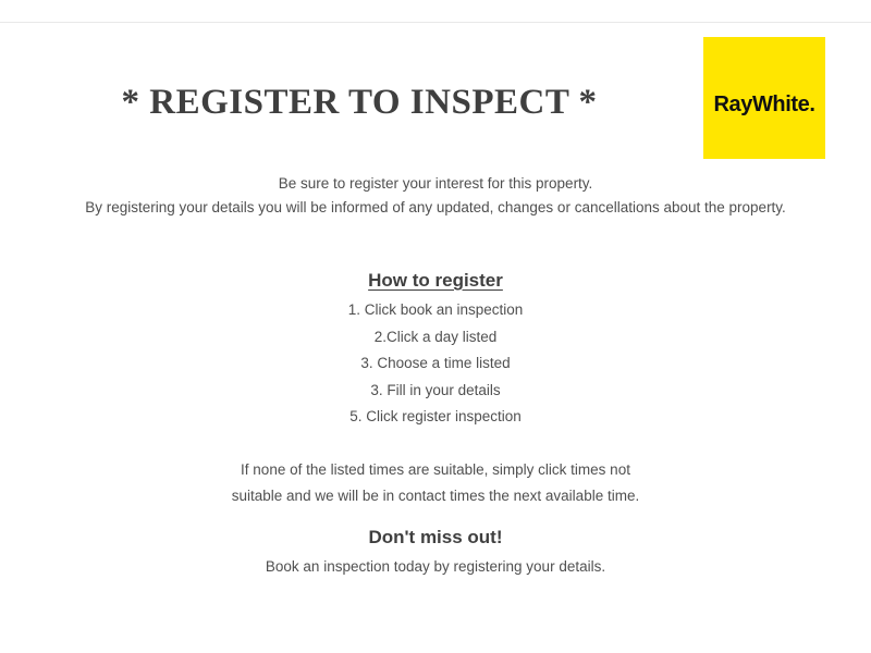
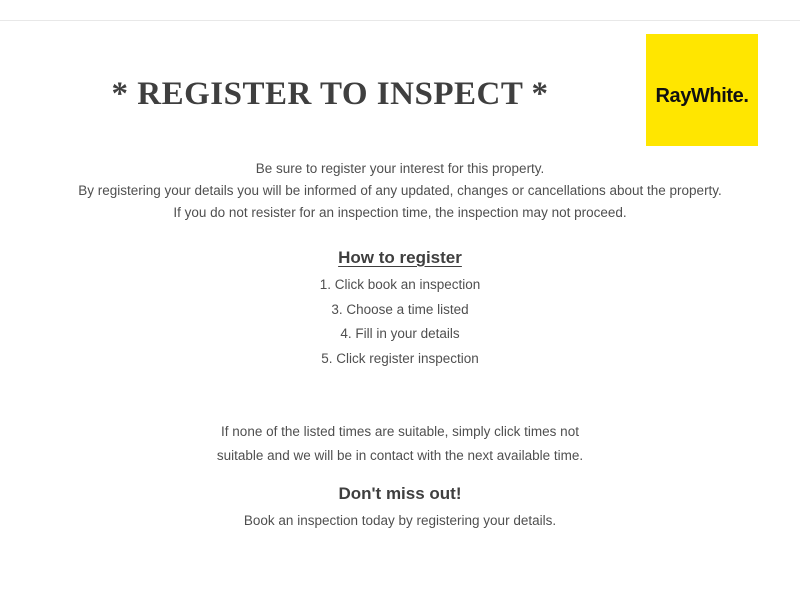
  RayWhite.
  * REGISTER TO INSPECT *
  Be sure to register your interest for this property.
  By registering your details you will be informed of any updated, changes or cancellations about the property.
+ If you do not resister for an inspection time, the inspection may not proceed.
  How to register
  1. Click book an inspection
- 2.Click a day listed
  3. Choose a time listed
- 3. Fill in your details
+ 4. Fill in your details
  5. Click register inspection
  If none of the listed times are suitable, simply click times not
- suitable and we will be in contact times the next available time.
+ suitable and we will be in contact with the next available time.
  Don't miss out!
  Book an inspection today by registering your details.
